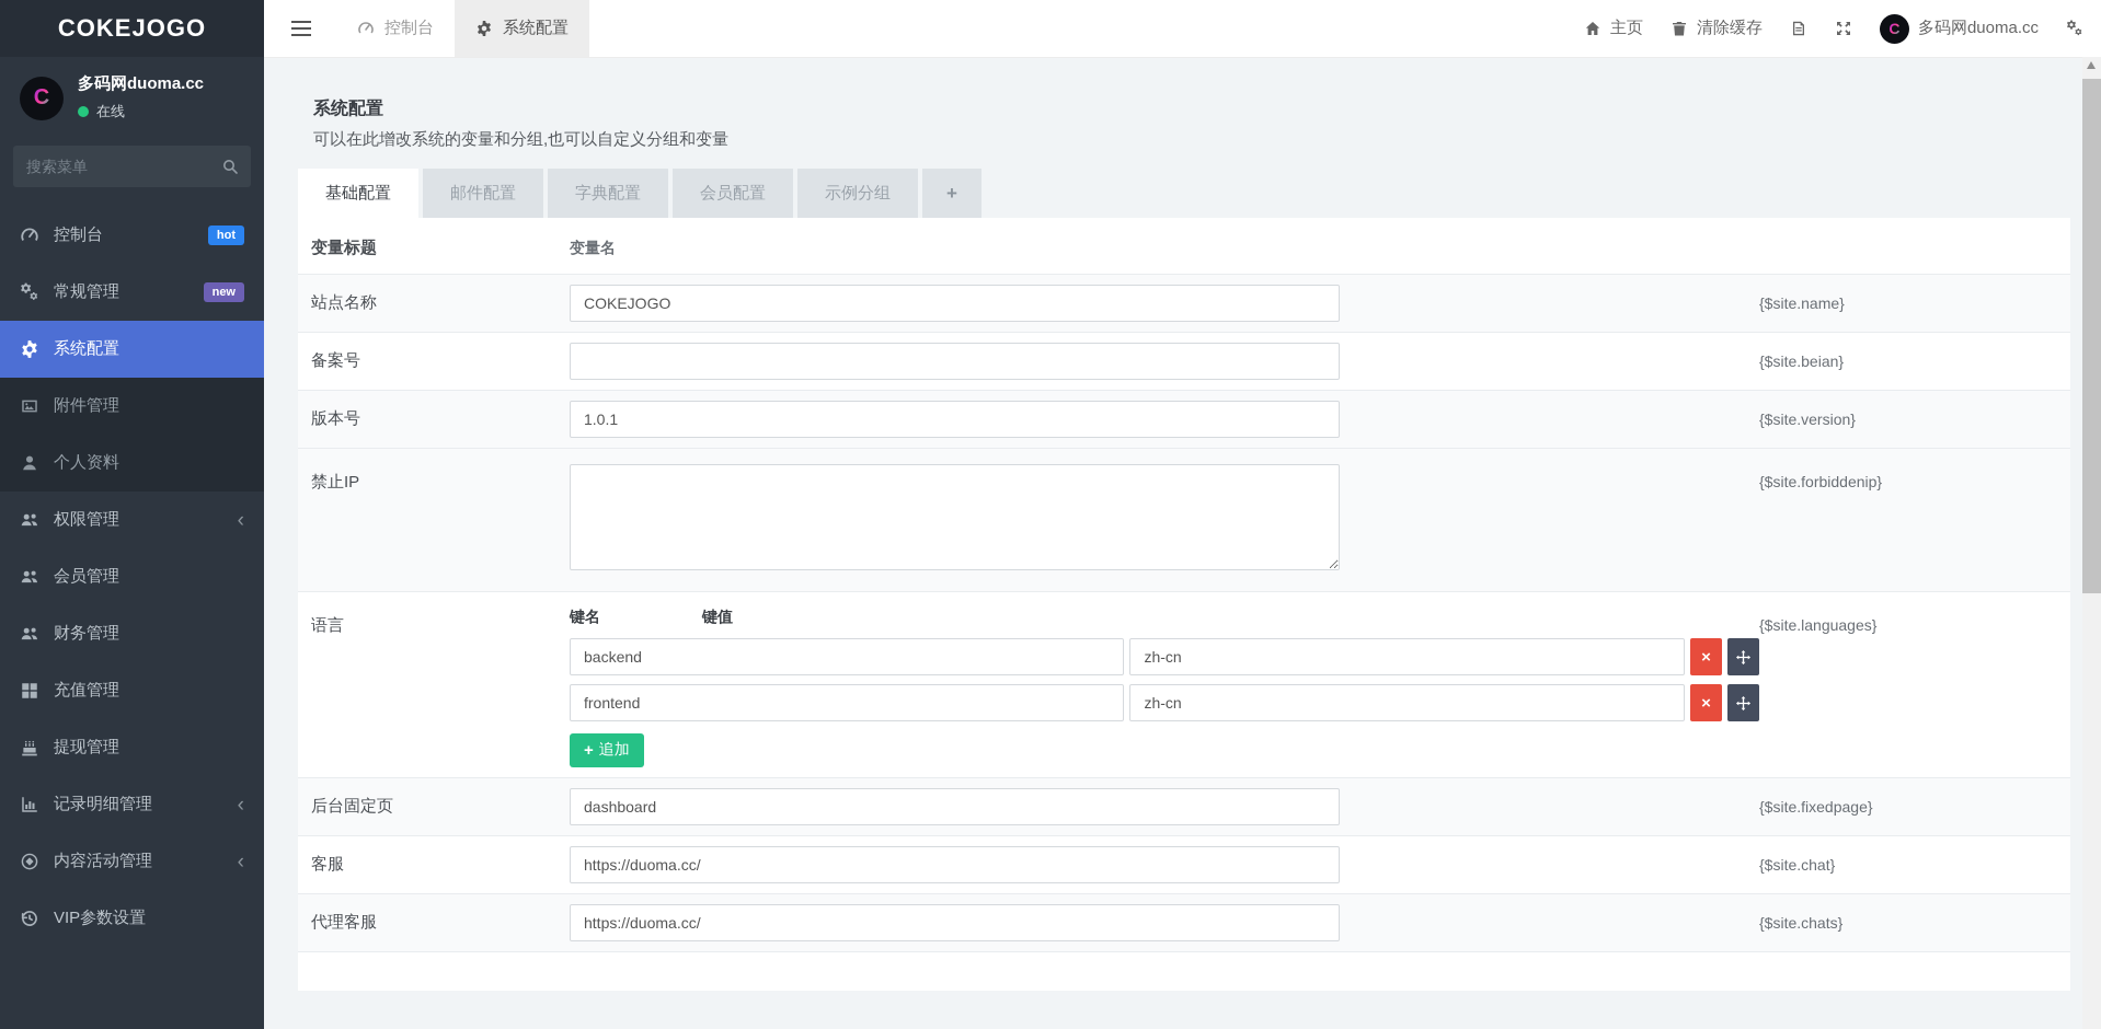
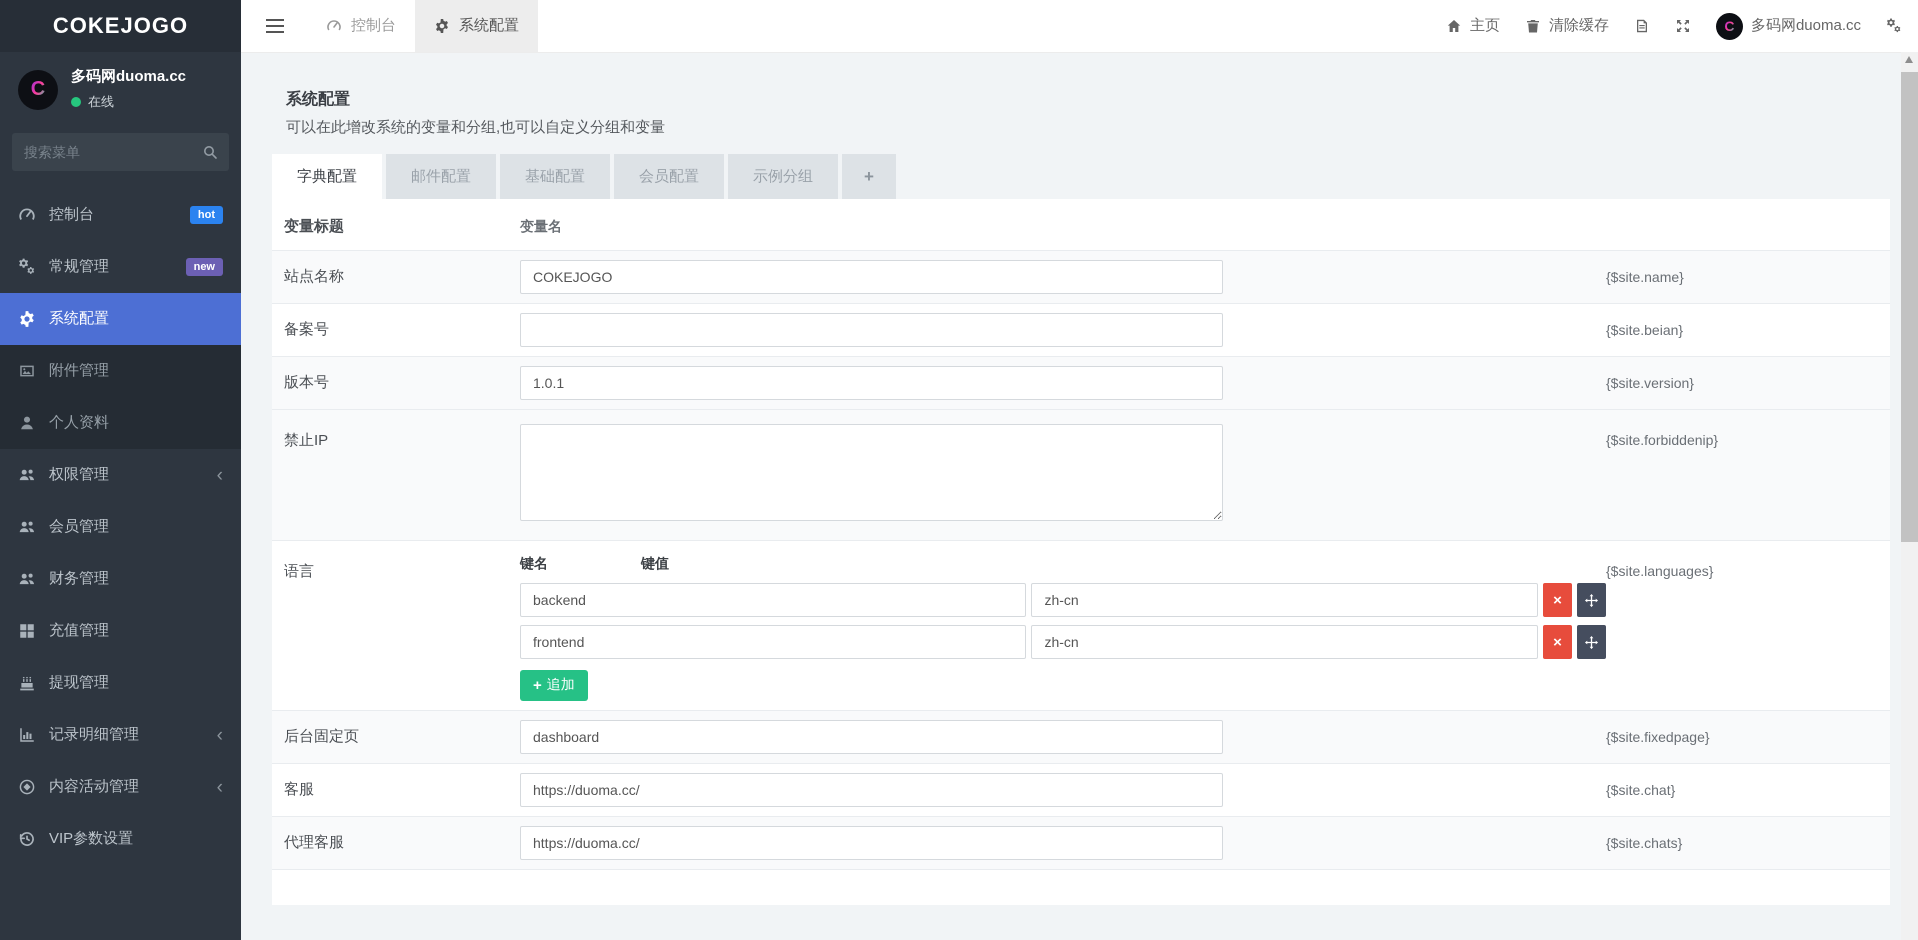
  COKEJOGO
  C
  多码网duoma.cc
  在线
  搜索菜单
  控制台
  hot
  常规管理
  new
  系统配置
  附件管理
  个人资料
  权限管理
  ‹
  会员管理
  财务管理
  充值管理
  提现管理
  记录明细管理
  ‹
  内容活动管理
  ‹
  VIP参数设置
  控制台
  系统配置
  主页
  清除缓存
  C
  多码网duoma.cc
  系统配置
  可以在此增改系统的变量和分组,也可以自定义分组和变量
- 基础配置
+ 字典配置
  邮件配置
- 字典配置
+ 基础配置
  会员配置
  示例分组
  +
  变量标题
  变量名
  站点名称
  COKEJOGO
  {$site.name}
  备案号
  {$site.beian}
  版本号
  1.0.1
  {$site.version}
  禁止IP
  {$site.forbiddenip}
  语言
  键名
  键值
  backend
  zh-cn
  ×
  frontend
  zh-cn
  ×
  +
  追加
  {$site.languages}
  后台固定页
  dashboard
  {$site.fixedpage}
  客服
  https://duoma.cc/
  {$site.chat}
  代理客服
  https://duoma.cc/
  {$site.chats}
